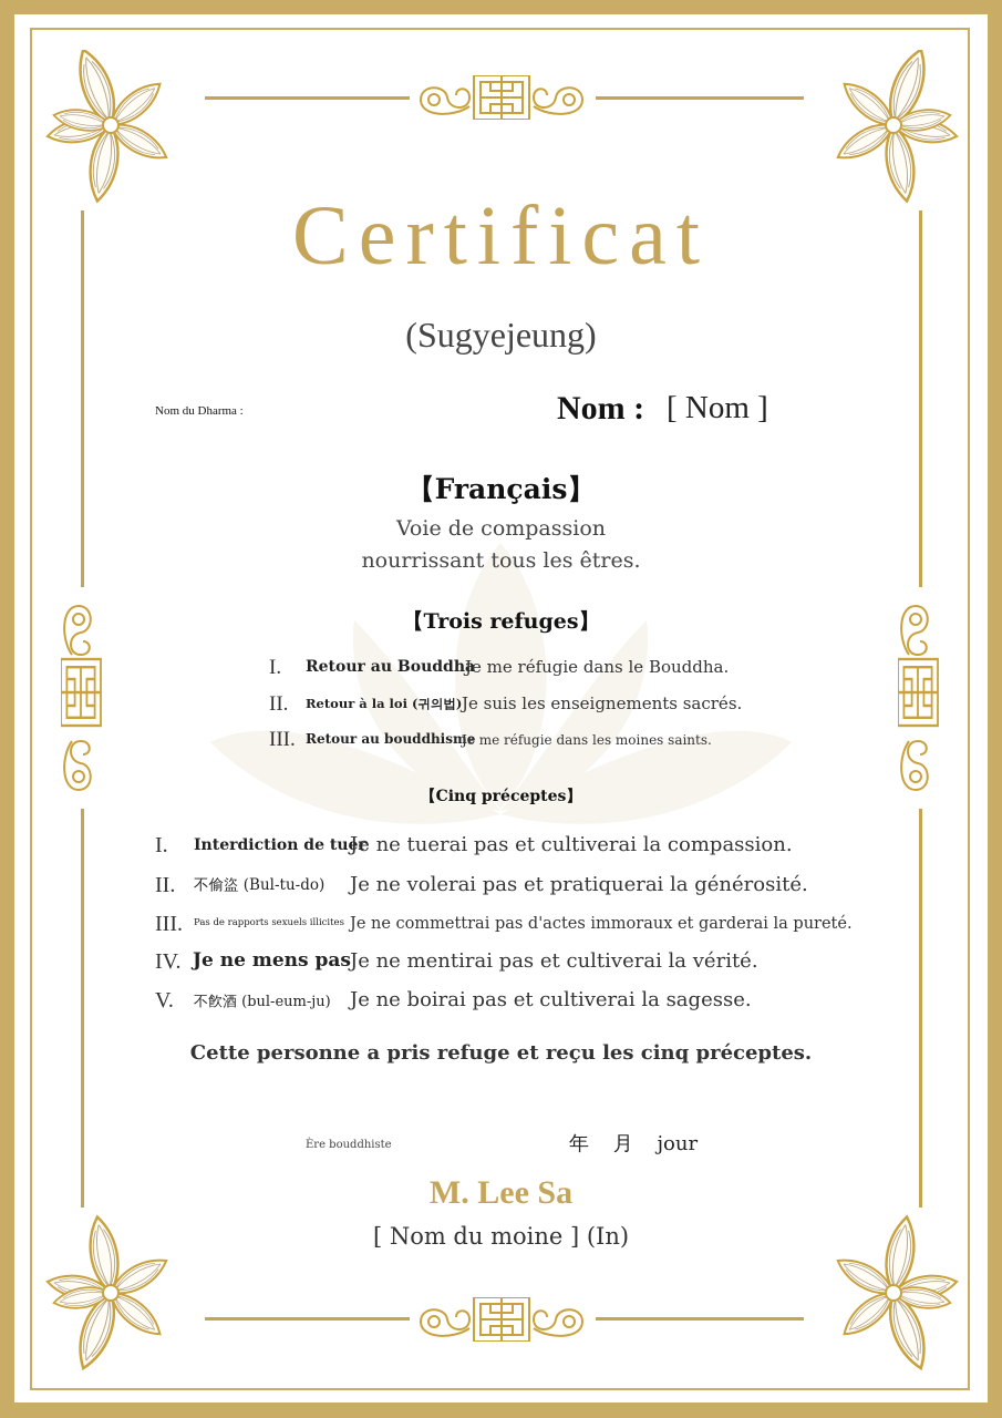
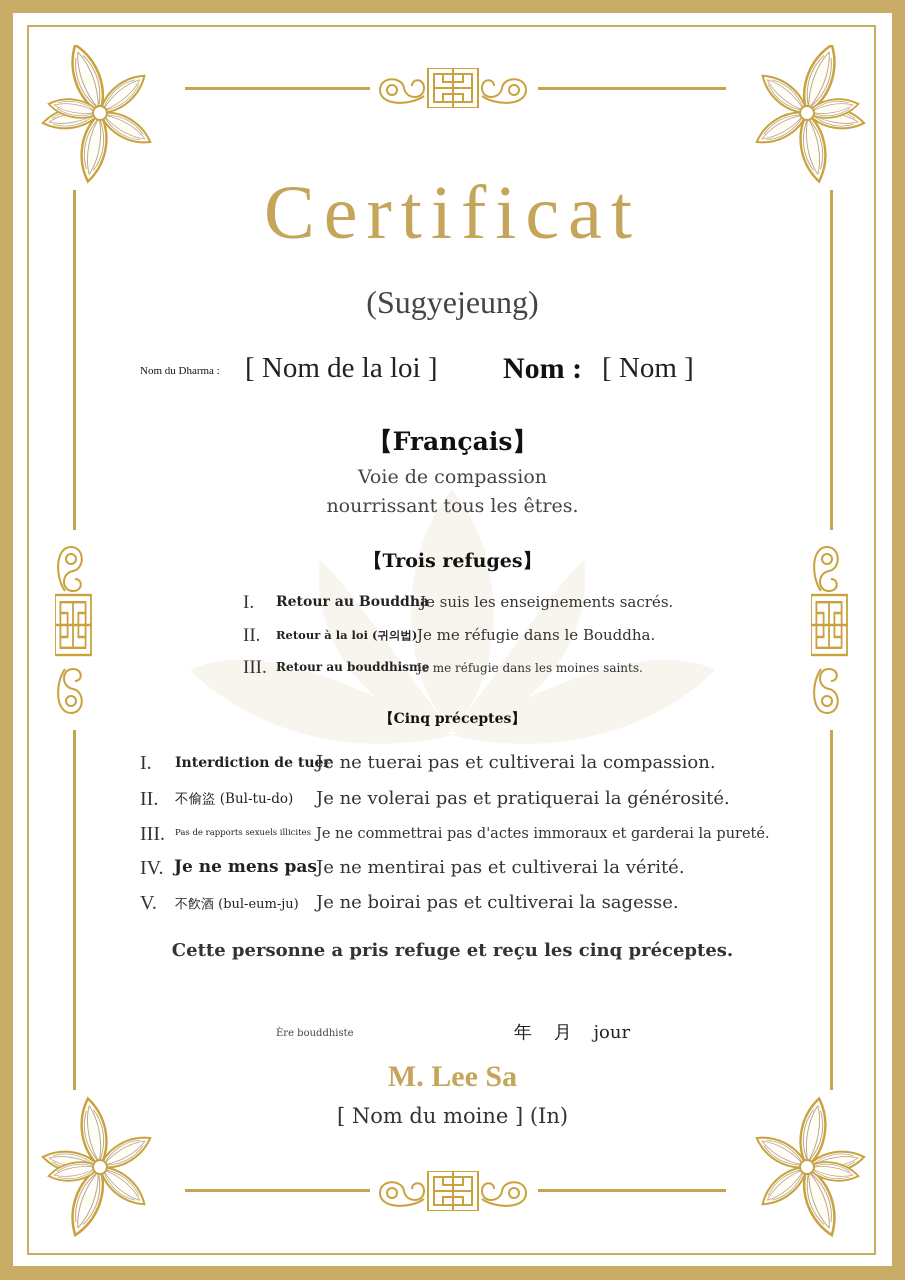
  Certificat
  (Sugyejeung)
  Nom du Dharma :
+ [ Nom de la loi ]
  Nom :
  [ Nom ]
  【Français】
  Voie de compassion
  nourrissant tous les êtres.
  【Trois refuges】
  I.
  Retour au Bouddha
- Je me réfugie dans le Bouddha.
+ Je suis les enseignements sacrés.
  II.
  Retour à la loi (귀의법)
- Je suis les enseignements sacrés.
+ Je me réfugie dans le Bouddha.
  III.
  Retour au bouddhisme
  Je me réfugie dans les moines saints.
  【Cinq préceptes】
  I.
  Interdiction de tuer
  Je ne tuerai pas et cultiverai la compassion.
  II.
  不偷盜 (Bul-tu-do)
  Je ne volerai pas et pratiquerai la générosité.
  III.
  Pas de rapports sexuels illicites
  Je ne commettrai pas d'actes immoraux et garderai la pureté.
  IV.
  Je ne mens pas
  Je ne mentirai pas et cultiverai la vérité.
  V.
  不飮酒 (bul-eum-ju)
  Je ne boirai pas et cultiverai la sagesse.
  Cette personne a pris refuge et reçu les cinq préceptes.
  Ère bouddhiste
  年 月 jour
  M. Lee Sa
  [ Nom du moine ] (In)
